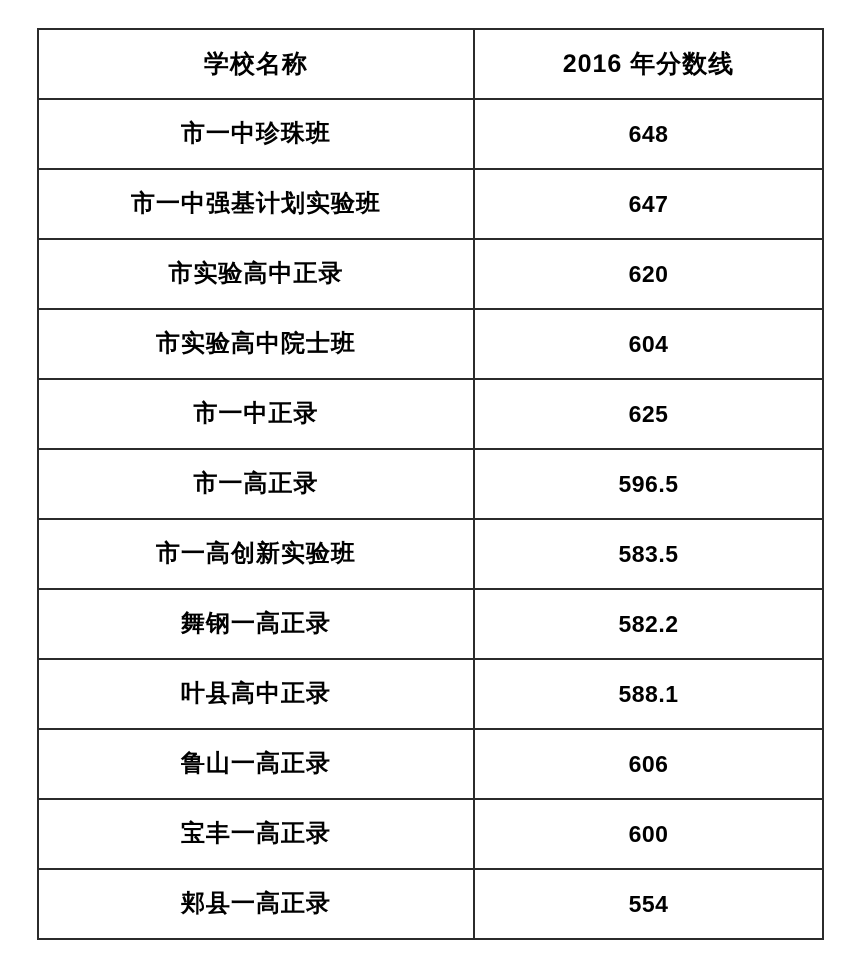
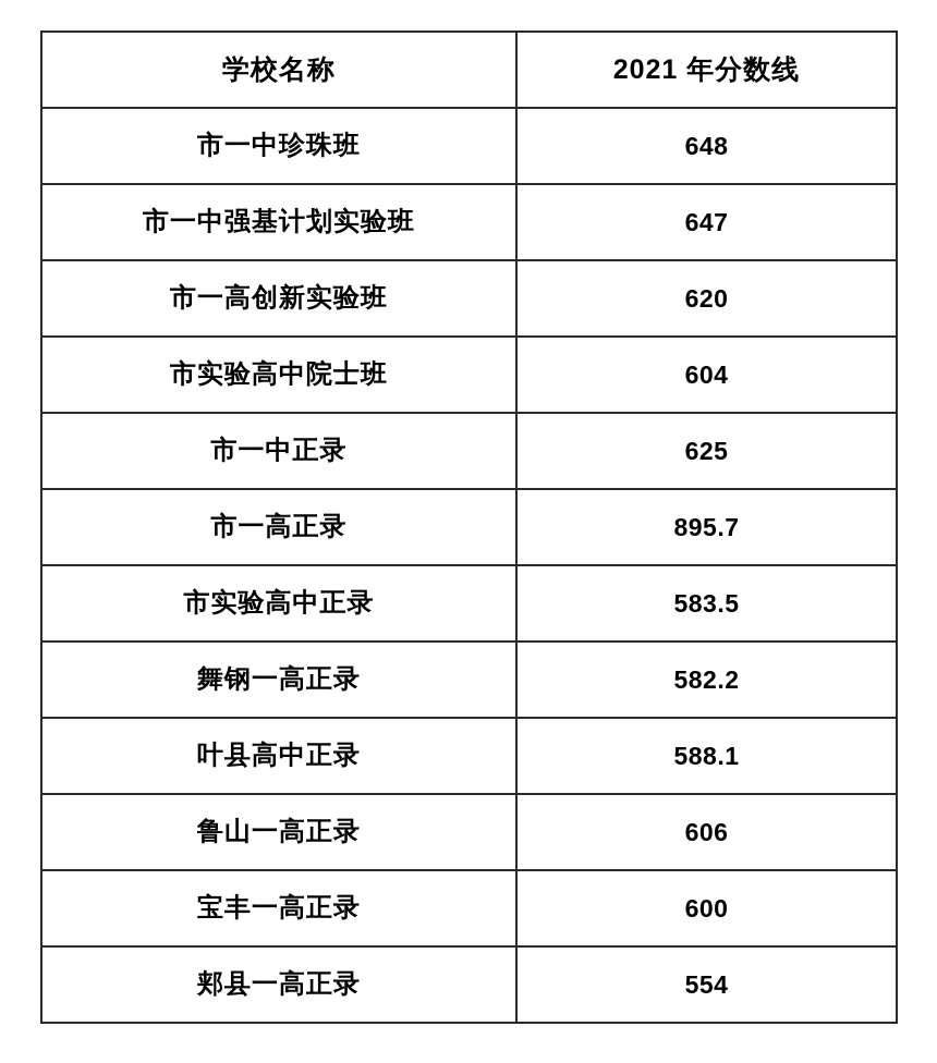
- 学校名称	2016 年分数线
+ 学校名称	2021 年分数线
  市一中珍珠班	648
  市一中强基计划实验班	647
- 市实验高中正录	620
+ 市一高创新实验班	620
  市实验高中院士班	604
  市一中正录	625
- 市一高正录	596.5
+ 市一高正录	895.7
- 市一高创新实验班	583.5
+ 市实验高中正录	583.5
  舞钢一高正录	582.2
  叶县高中正录	588.1
  鲁山一高正录	606
  宝丰一高正录	600
  郏县一高正录	554
